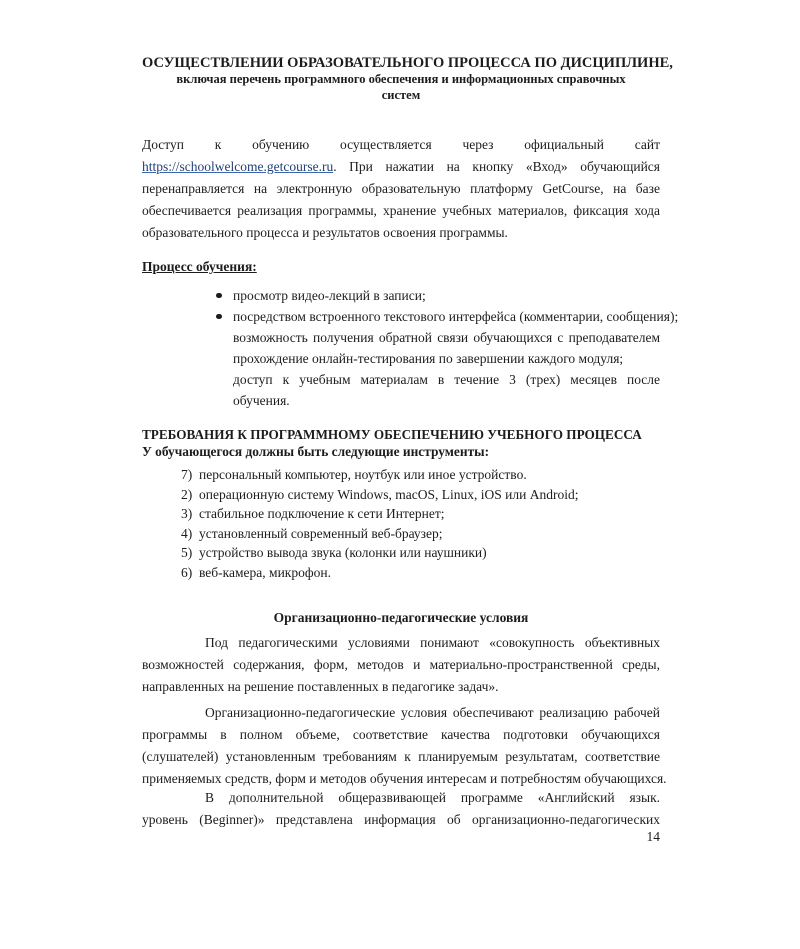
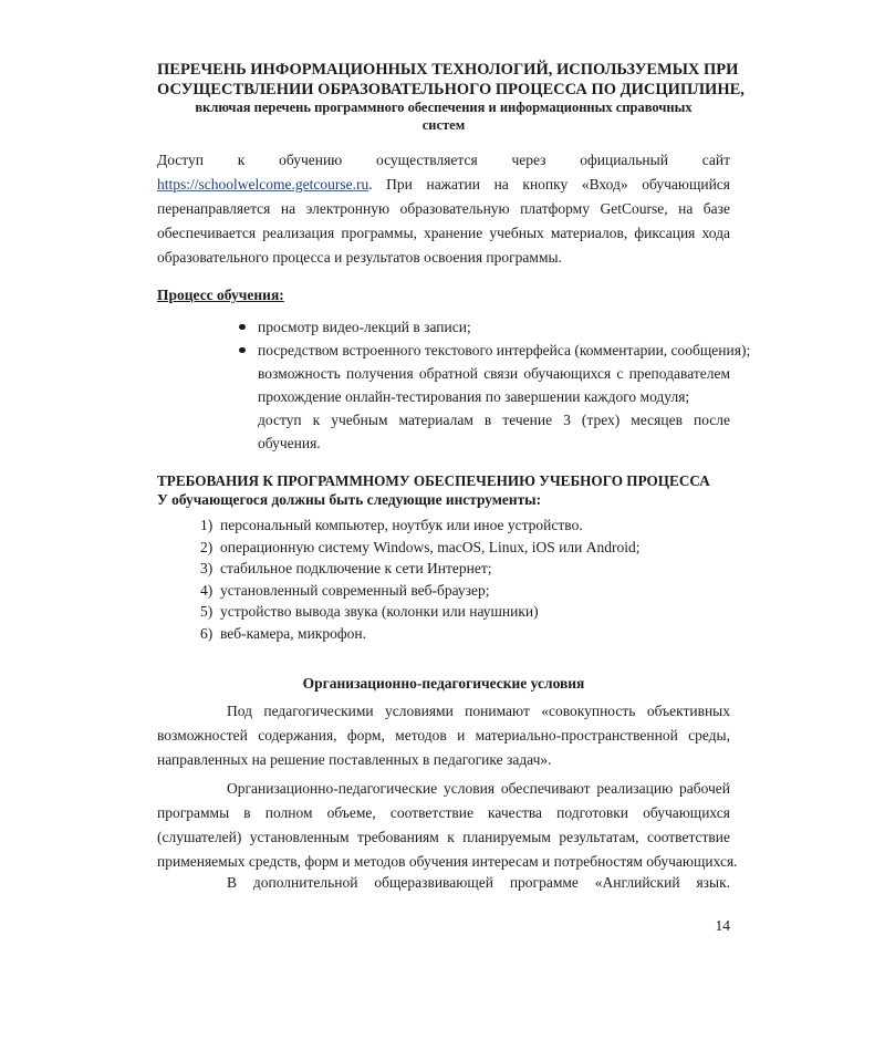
+ ПЕРЕЧЕНЬ ИНФОРМАЦИОННЫХ ТЕХНОЛОГИЙ, ИСПОЛЬЗУЕМЫХ ПРИ
  ОСУЩЕСТВЛЕНИИ ОБРАЗОВАТЕЛЬНОГО ПРОЦЕССА ПО ДИСЦИПЛИНЕ,
  включая перечень программного обеспечения и информационных справочных
  систем
  Доступ к обучению осуществляется через официальный сайт
  https://schoolwelcome.getcourse.ru. При нажатии на кнопку «Вход» обучающийся
  перенаправляется на электронную образовательную платформу GetCourse, на базе
  обеспечивается реализация программы, хранение учебных материалов, фиксация хода
  образовательного процесса и результатов освоения программы.
  Процесс обучения:
  просмотр видео-лекций в записи;
  посредством встроенного текстового интерфейса (комментарии, сообщения);
  возможность получения обратной связи обучающихся с преподавателем
  прохождение онлайн-тестирования по завершении каждого модуля;
  доступ к учебным материалам в течение 3 (трех) месяцев после
  обучения.
  ТРЕБОВАНИЯ К ПРОГРАММНОМУ ОБЕСПЕЧЕНИЮ УЧЕБНОГО ПРОЦЕССА
  У обучающегося должны быть следующие инструменты:
- 7) персональный компьютер, ноутбук или иное устройство.
+ 1) персональный компьютер, ноутбук или иное устройство.
  2) операционную систему Windows, macOS, Linux, iOS или Android;
  3) стабильное подключение к сети Интернет;
  4) установленный современный веб-браузер;
  5) устройство вывода звука (колонки или наушники)
  6) веб-камера, микрофон.
  Организационно-педагогические условия
  Под педагогическими условиями понимают «совокупность объективных
  возможностей содержания, форм, методов и материально-пространственной среды,
  направленных на решение поставленных в педагогике задач».
  Организационно-педагогические условия обеспечивают реализацию рабочей
  программы в полном объеме, соответствие качества подготовки обучающихся
  (слушателей) установленным требованиям к планируемым результатам, соответствие
  применяемых средств, форм и методов обучения интересам и потребностям обучающихся.
  В дополнительной общеразвивающей программе «Английский язык.
- уровень (Beginner)» представлена информация об организационно-педагогических
  14
